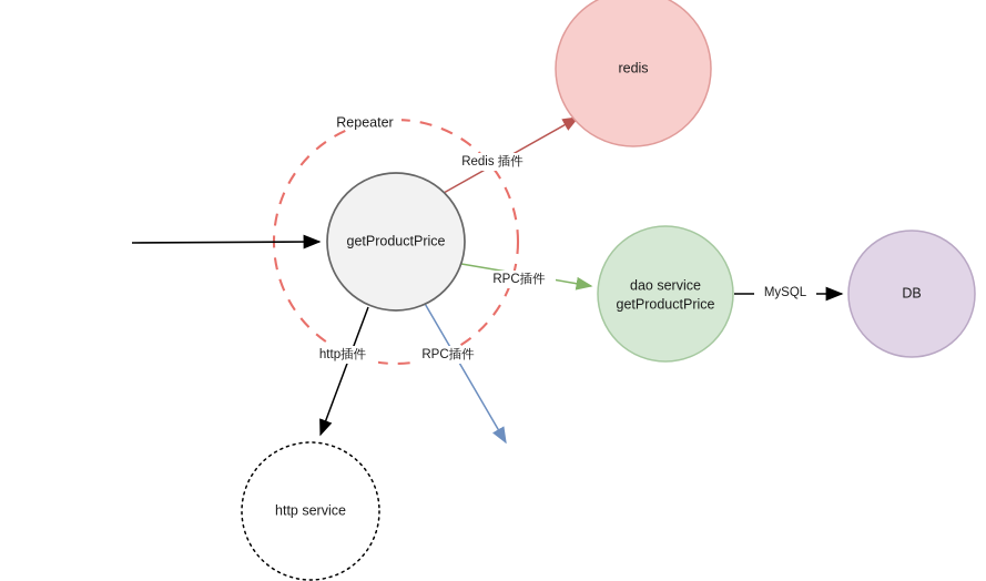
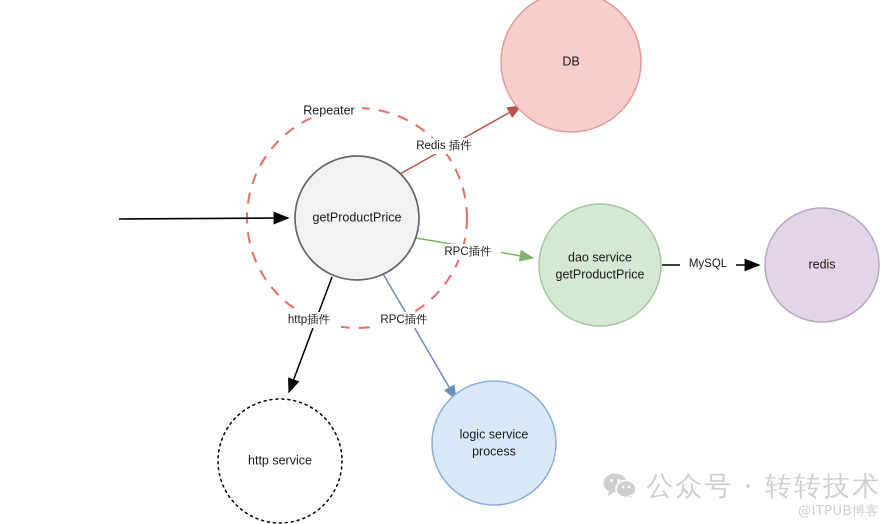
  Repeater
  Redis 插件
  RPC插件
  MySQL
  http插件
  RPC插件
  getProductPrice
- redis
+ DB
  dao service
  getProductPrice
- DB
+ redis
  http service
+ logic service
+ process
+ 公众号 · 转转技术
+ @ITPUB博客
